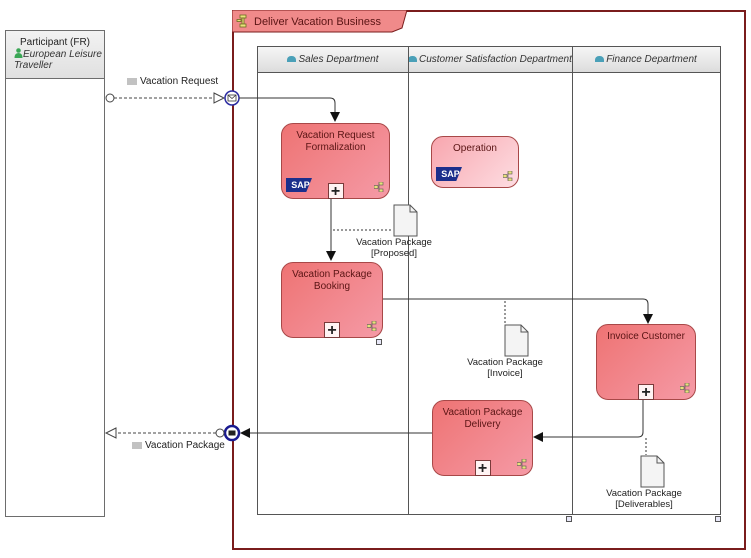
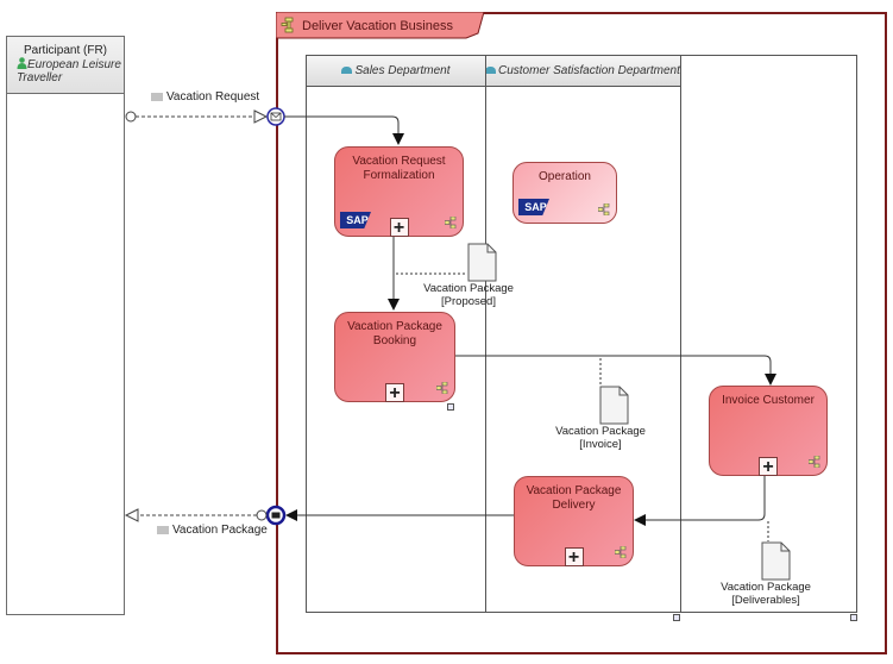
  Participant (FR)
  European Leisure
  Traveller
  Deliver Vacation Business
  Sales Department
  Customer Satisfaction Department
- Finance Department
  Vacation Request
  Vacation Package
  Vacation Request
  Formalization
  SAP
  +
  Operation
  SAP
  Vacation Package
  Booking
  +
  Invoice Customer
  +
  Vacation Package
  Delivery
  +
  Vacation Package
  [Proposed]
  Vacation Package
  [Invoice]
  Vacation Package
  [Deliverables]
